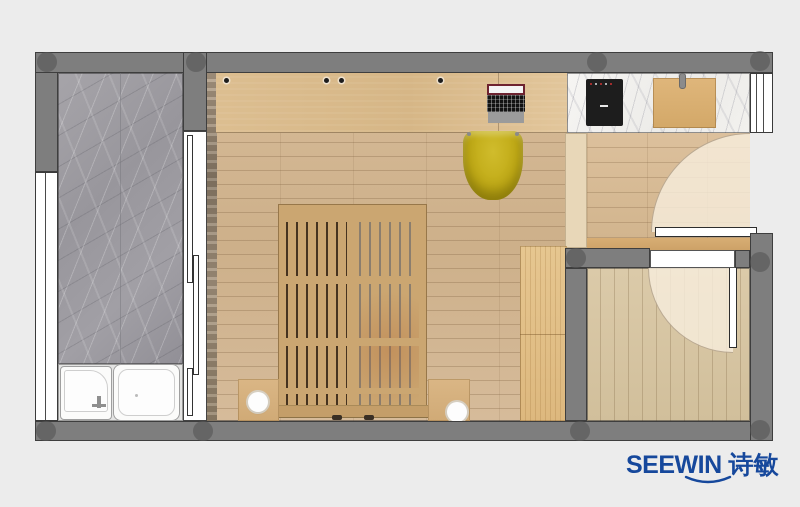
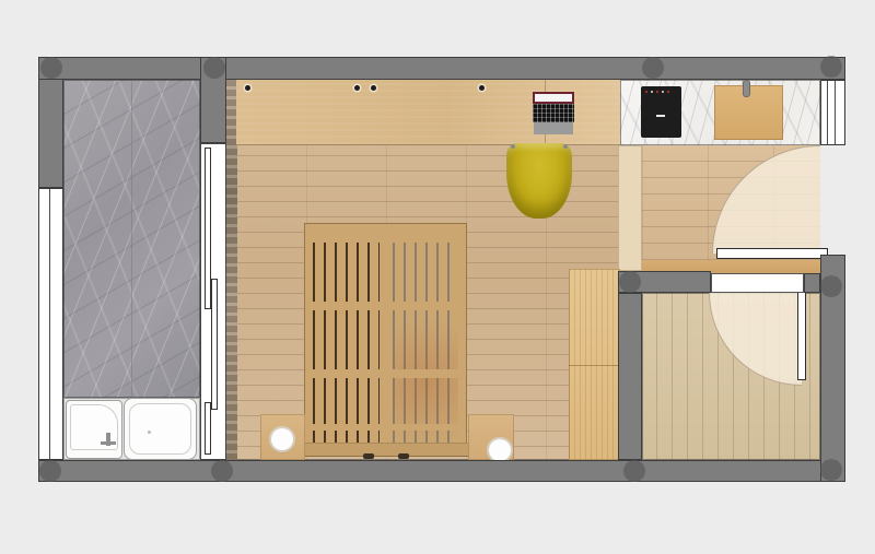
- SEEWIN 诗敏
